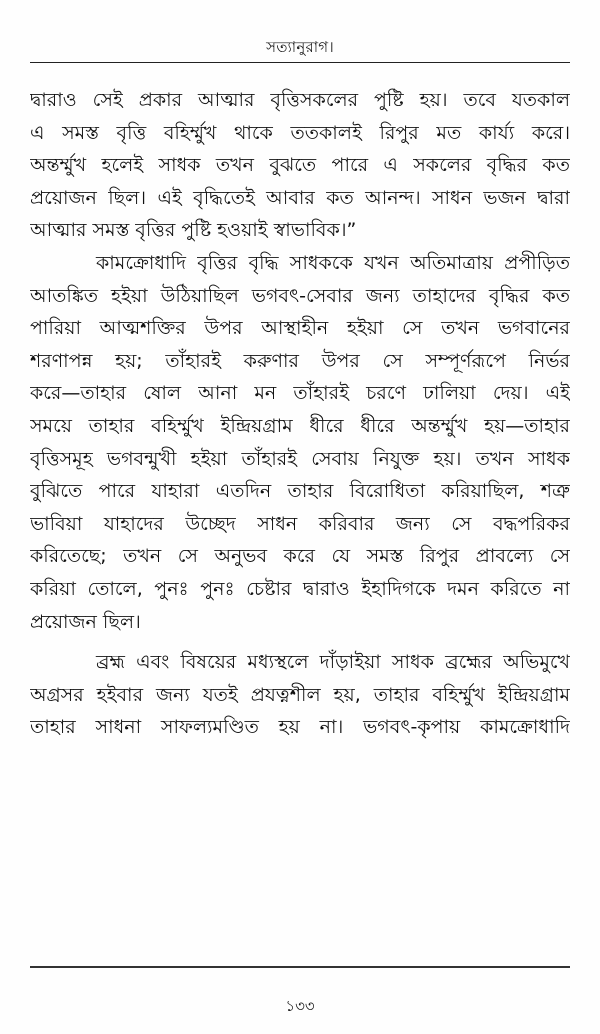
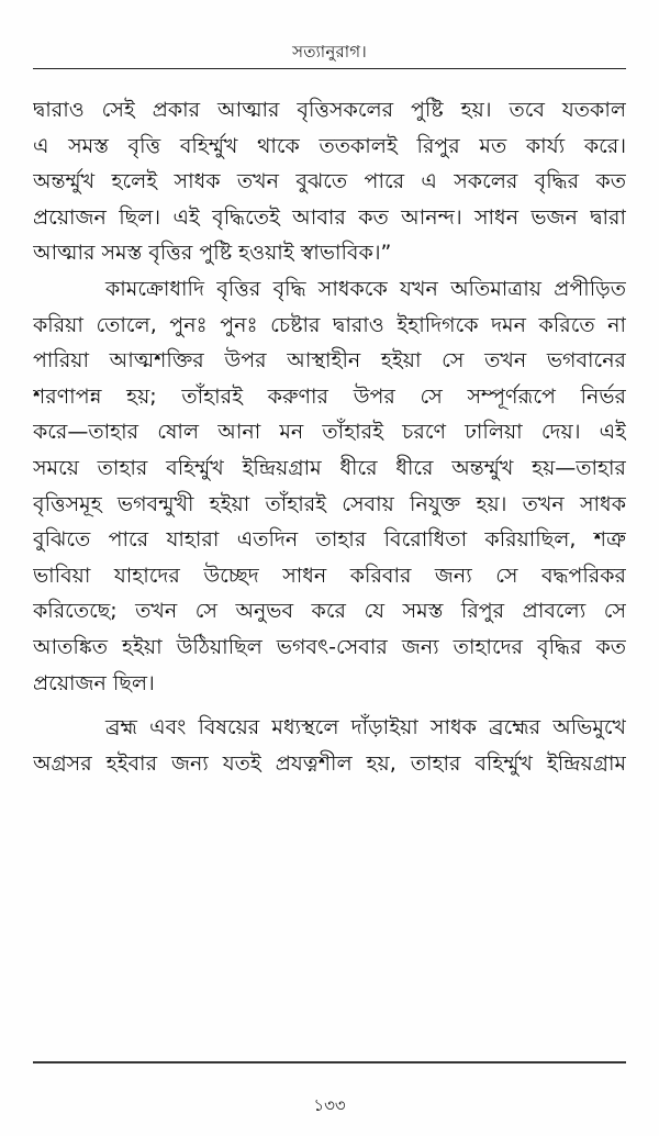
  সত্যানুরাগ।
  দ্বারাও সেই প্রকার আত্মার বৃত্তিসকলের পুষ্টি হয়। তবে যতকাল
  এ সমস্ত বৃত্তি বহির্ম্মুখ থাকে ততকালই রিপুর মত কার্য্য করে।
  অন্তর্ম্মুখ হলেই সাধক তখন বুঝতে পারে এ সকলের বৃদ্ধির কত
  প্রয়োজন ছিল। এই বৃদ্ধিতেই আবার কত আনন্দ। সাধন ভজন দ্বারা
  আত্মার সমস্ত বৃত্তির পুষ্টি হওয়াই স্বাভাবিক।”
  কামক্রোধাদি বৃত্তির বৃদ্ধি সাধককে যখন অতিমাত্রায় প্রপীড়িত
- আতঙ্কিত হইয়া উঠিয়াছিল ভগবৎ-সেবার জন্য তাহাদের বৃদ্ধির কত
+ করিয়া তোলে, পুনঃ পুনঃ চেষ্টার দ্বারাও ইহাদিগকে দমন করিতে না
  পারিয়া আত্মশক্তির উপর আস্থাহীন হইয়া সে তখন ভগবানের
  শরণাপন্ন হয়; তাঁহারই করুণার উপর সে সম্পূর্ণরূপে নির্ভর
  করে—তাহার ষোল আনা মন তাঁহারই চরণে ঢালিয়া দেয়। এই
  সময়ে তাহার বহির্ম্মুখ ইন্দ্রিয়গ্রাম ধীরে ধীরে অন্তর্ম্মুখ হয়—তাহার
  বৃত্তিসমূহ ভগবন্মুখী হইয়া তাঁহারই সেবায় নিযুক্ত হয়। তখন সাধক
  বুঝিতে পারে যাহারা এতদিন তাহার বিরোধিতা করিয়াছিল, শত্রু
  ভাবিয়া যাহাদের উচ্ছেদ সাধন করিবার জন্য সে বদ্ধপরিকর
  করিতেছে; তখন সে অনুভব করে যে সমস্ত রিপুর প্রাবল্যে সে
- করিয়া তোলে, পুনঃ পুনঃ চেষ্টার দ্বারাও ইহাদিগকে দমন করিতে না
+ আতঙ্কিত হইয়া উঠিয়াছিল ভগবৎ-সেবার জন্য তাহাদের বৃদ্ধির কত
  প্রয়োজন ছিল।
  ব্রহ্ম এবং বিষয়ের মধ্যস্থলে দাঁড়াইয়া সাধক ব্রহ্মের অভিমুখে
  অগ্রসর হইবার জন্য যতই প্রযত্নশীল হয়, তাহার বহির্ম্মুখ ইন্দ্রিয়গ্রাম
- তাহার সাধনা সাফল্যমণ্ডিত হয় না। ভগবৎ-কৃপায় কামক্রোধাদি
  ১৩৩
